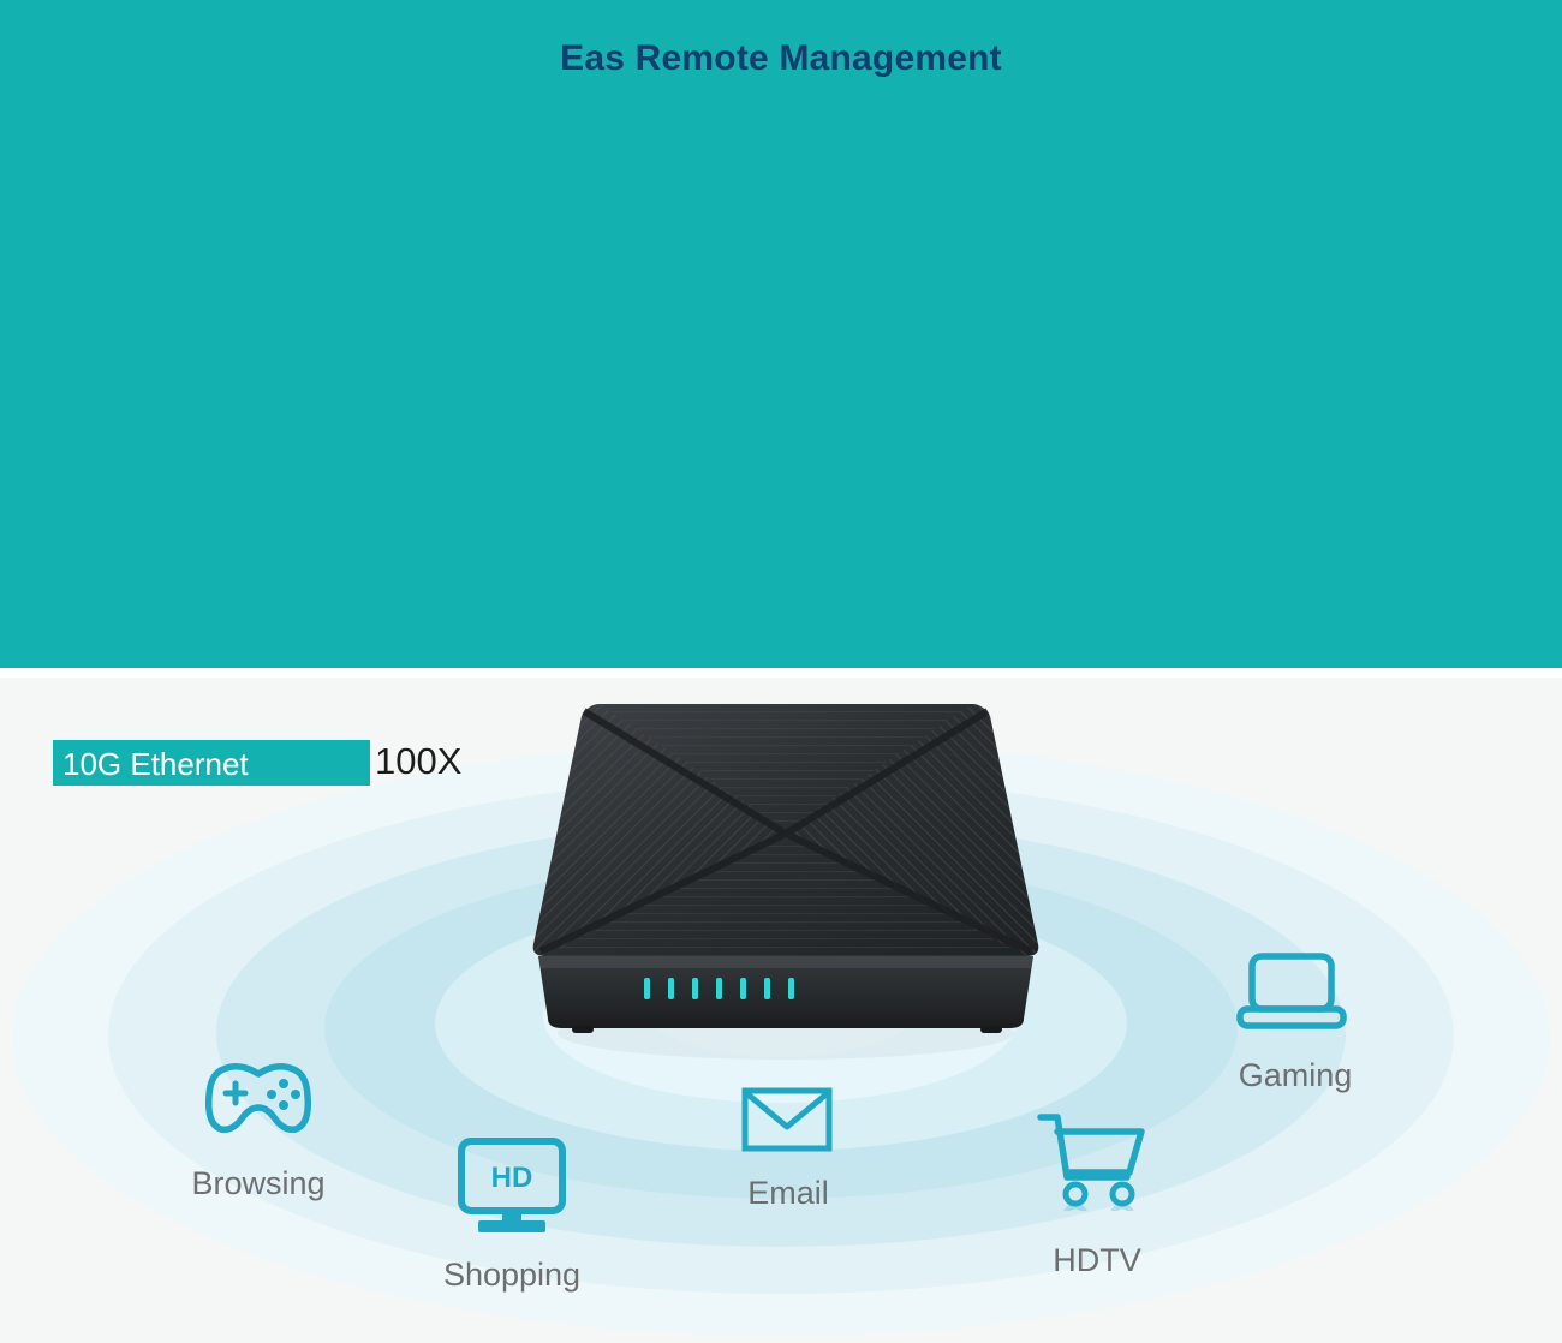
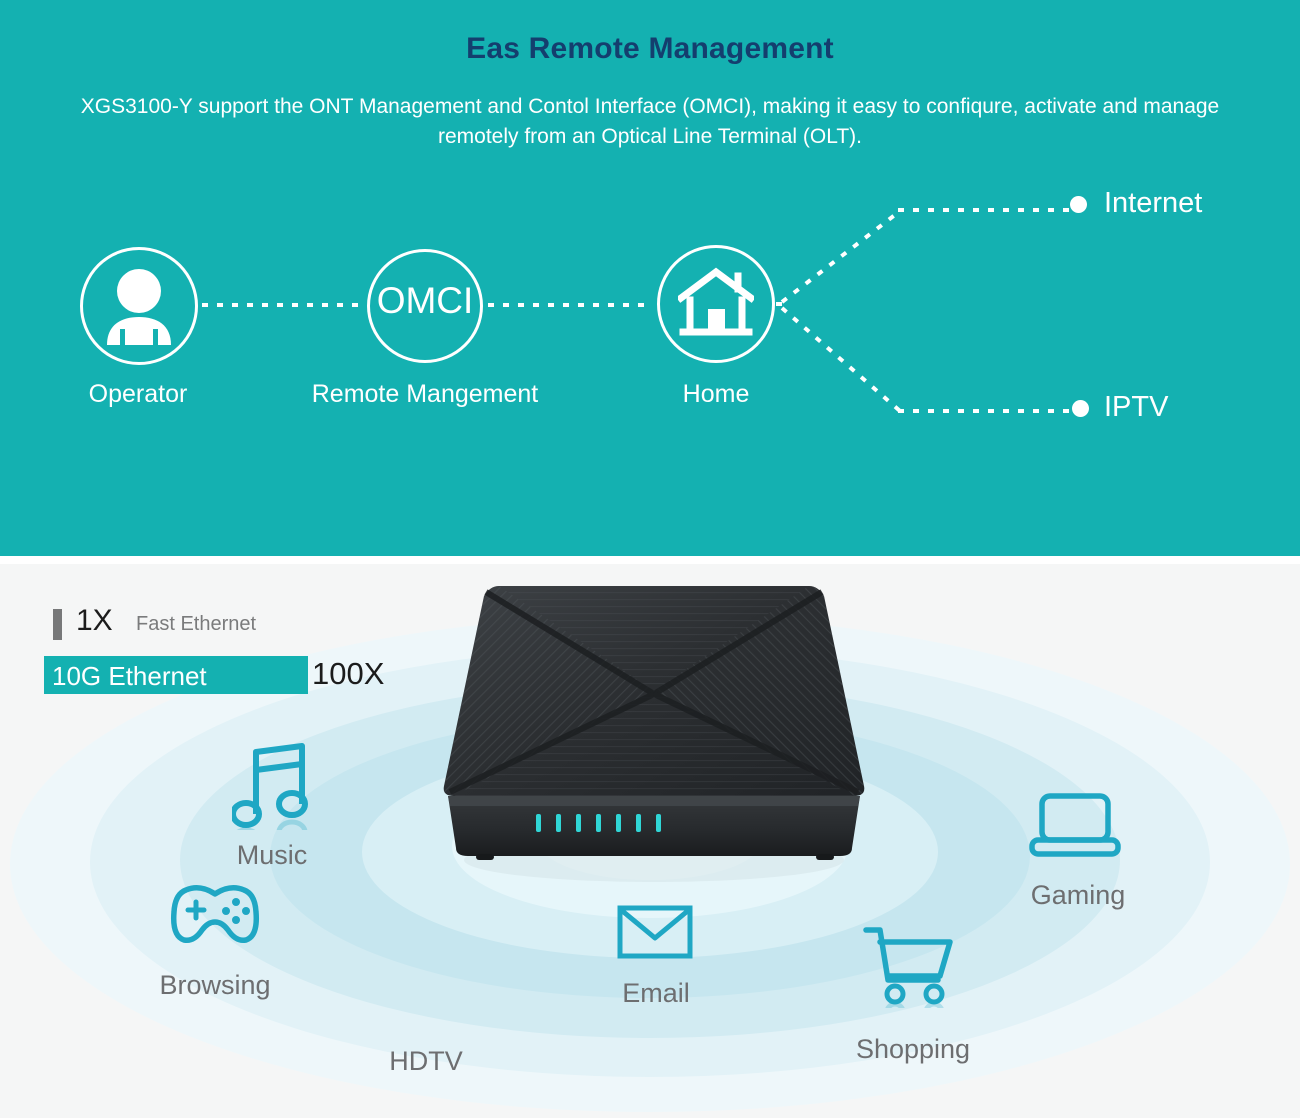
  Eas Remote Management
+ XGS3100-Y support the ONT Management and Contol Interface (OMCI), making it easy to confiqure, activate and manage remotely from an Optical Line Terminal (OLT).
+ Operator
+ OMCI
+ Remote Mangement
+ Home
+ Internet
+ IPTV
+ 1X
+ Fast Ethernet
  10G Ethernet
  100X
+ Music
  Browsing
- HD
- Shopping
+ HDTV
  Email
- HDTV
+ Shopping
  Gaming
